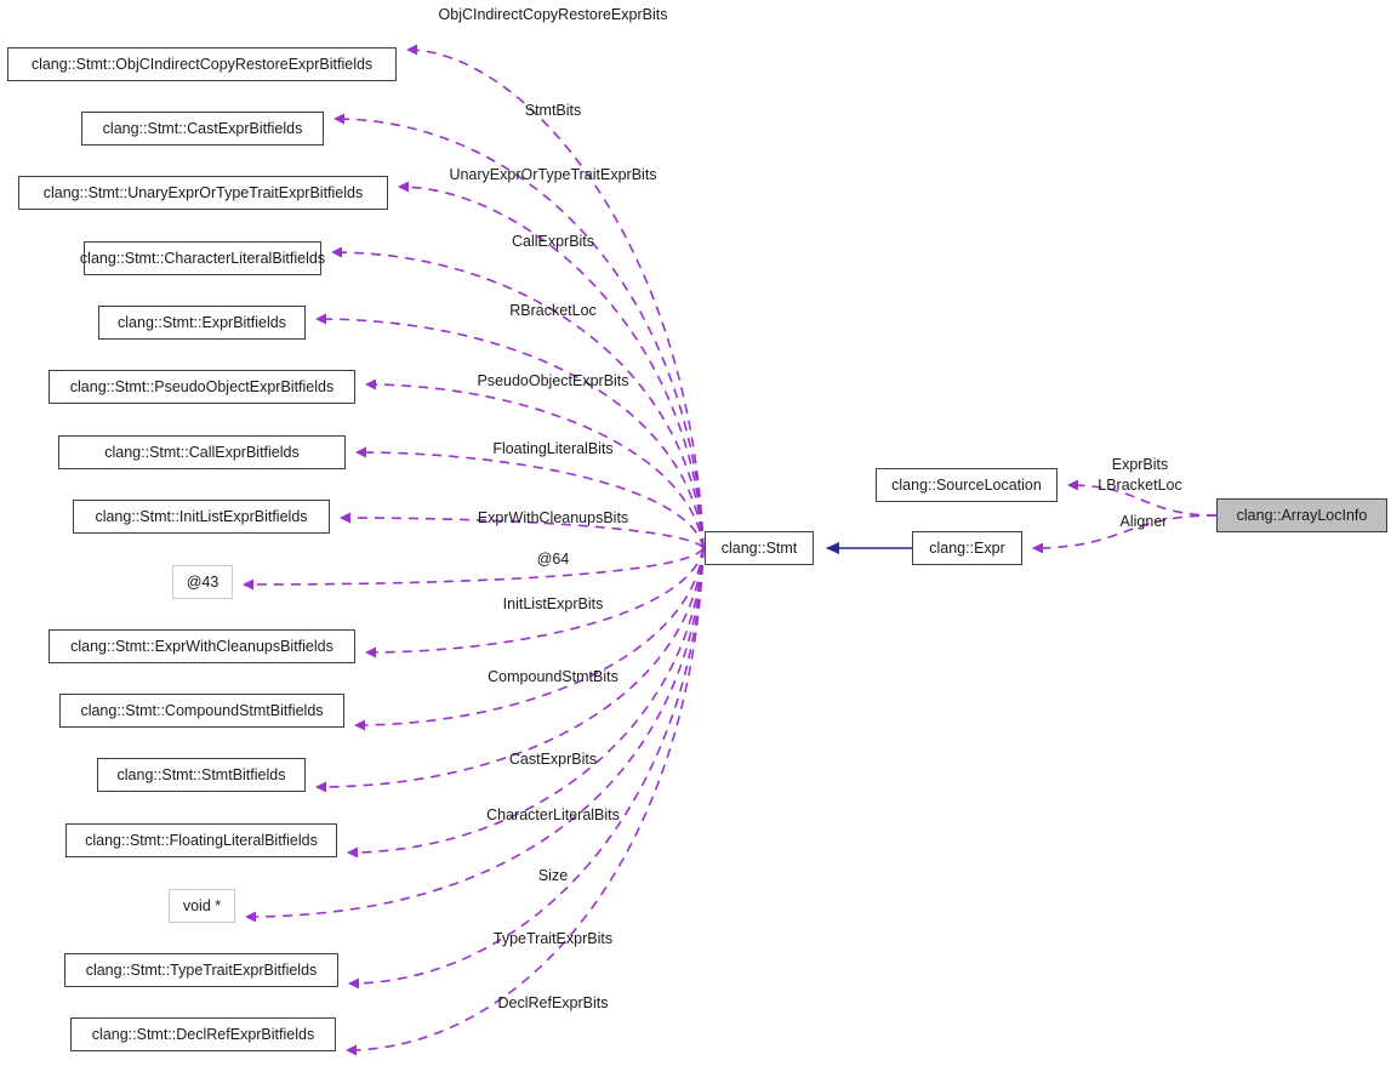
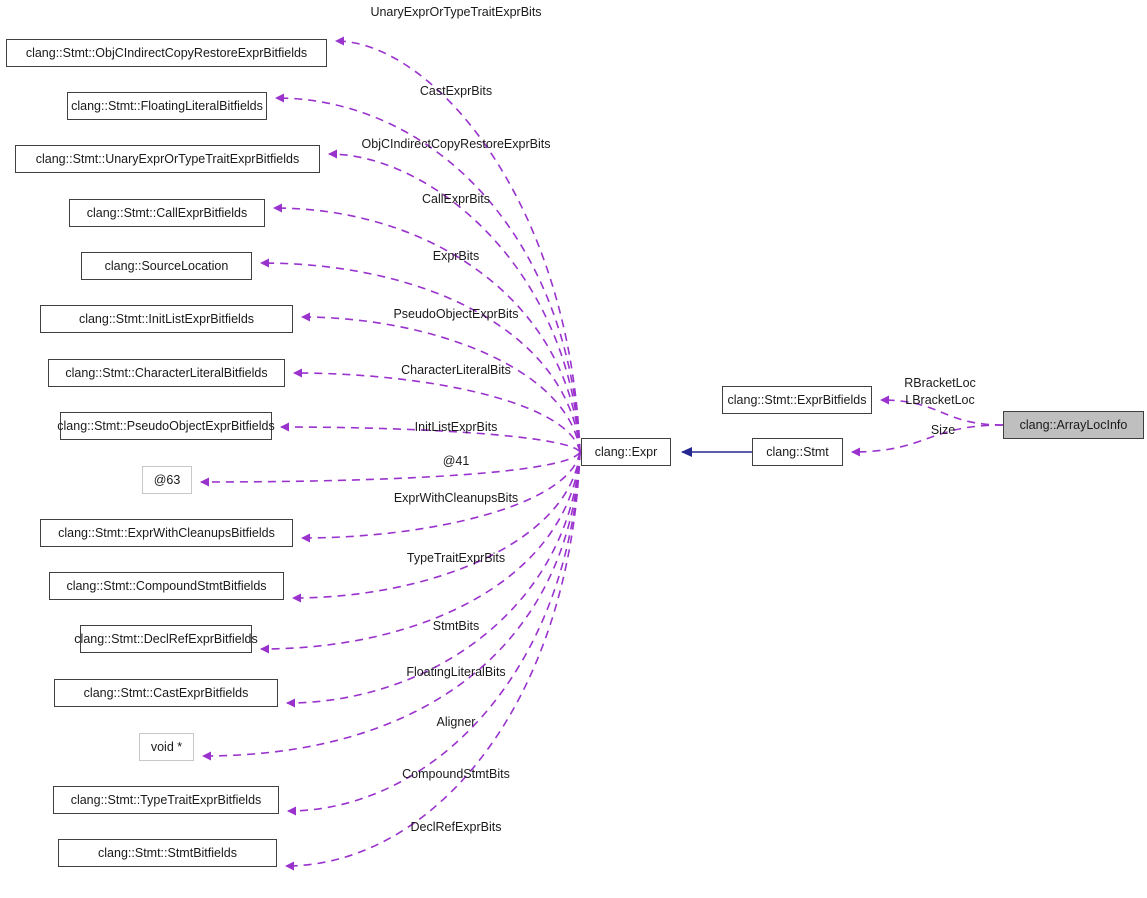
  clang::Stmt::ObjCIndirectCopyRestoreExprBitfields
- clang::Stmt::CastExprBitfields
+ clang::Stmt::FloatingLiteralBitfields
  clang::Stmt::UnaryExprOrTypeTraitExprBitfields
- clang::Stmt::CharacterLiteralBitfields
+ clang::Stmt::CallExprBitfields
- clang::Stmt::ExprBitfields
+ clang::SourceLocation
- clang::Stmt::PseudoObjectExprBitfields
+ clang::Stmt::InitListExprBitfields
- clang::Stmt::CallExprBitfields
+ clang::Stmt::CharacterLiteralBitfields
- clang::Stmt::InitListExprBitfields
+ clang::Stmt::PseudoObjectExprBitfields
- @43
+ @63
  clang::Stmt::ExprWithCleanupsBitfields
  clang::Stmt::CompoundStmtBitfields
- clang::Stmt::StmtBitfields
+ clang::Stmt::DeclRefExprBitfields
- clang::Stmt::FloatingLiteralBitfields
+ clang::Stmt::CastExprBitfields
  void *
  clang::Stmt::TypeTraitExprBitfields
- clang::Stmt::DeclRefExprBitfields
+ clang::Stmt::StmtBitfields
- clang::Stmt
+ clang::Expr
- clang::SourceLocation
+ clang::Stmt::ExprBitfields
- clang::Expr
+ clang::Stmt
  clang::ArrayLocInfo
- ObjCIndirectCopyRestoreExprBits
+ UnaryExprOrTypeTraitExprBits
- StmtBits
+ CastExprBits
- UnaryExprOrTypeTraitExprBits
+ ObjCIndirectCopyRestoreExprBits
  CallExprBits
- RBracketLoc
+ ExprBits
  PseudoObjectExprBits
- FloatingLiteralBits
+ CharacterLiteralBits
- ExprWithCleanupsBits
+ InitListExprBits
- @64
+ @41
- InitListExprBits
+ ExprWithCleanupsBits
- CompoundStmtBits
+ TypeTraitExprBits
- CastExprBits
+ StmtBits
- CharacterLiteralBits
+ FloatingLiteralBits
- Size
+ Aligner
- TypeTraitExprBits
+ CompoundStmtBits
  DeclRefExprBits
- ExprBits
+ RBracketLoc
  LBracketLoc
- Aligner
+ Size
